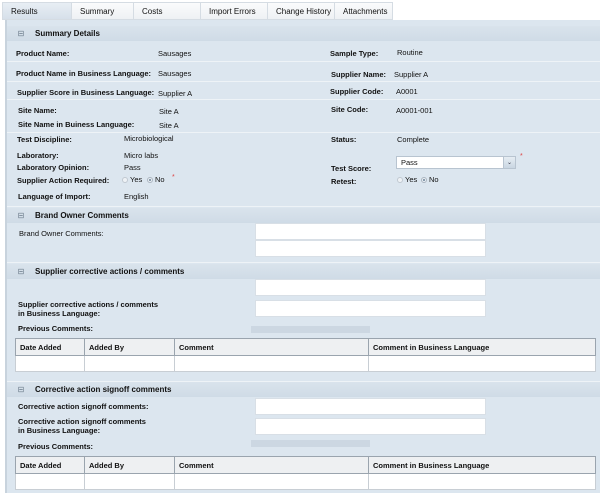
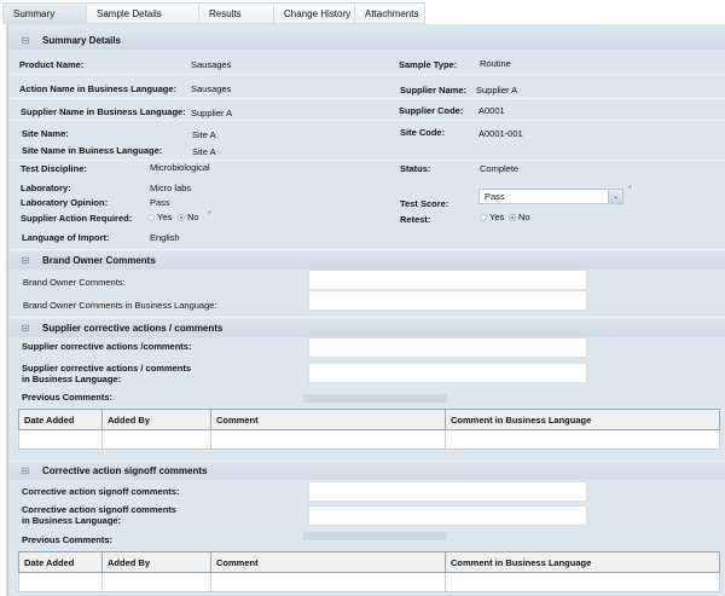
- Results
+ Summary
+ Sample Details
- Summary
+ Results
- Costs
- Import Errors
  Change History
  Attachments
  ⊟
  Summary Details
  Product Name:
  Sausages
  Sample Type:
  Routine
- Product Name in Business Language:
+ Action Name in Business Language:
  Sausages
  Supplier Name:
  Supplier A
- Supplier Score in Business Language:
+ Supplier Name in Business Language:
  Supplier A
  Supplier Code:
  A0001
  Site Name:
  Site A
  Site Code:
  A0001-001
  Site Name in Buiness Language:
  Site A
  Test Discipline:
  Microbiological
  Status:
  Complete
  Laboratory:
  Micro labs
  Laboratory Opinion:
  Pass
  Test Score:
  Pass
  Supplier Action Required:
  Yes
  No
  Retest:
  Yes
  No
  Language of Import:
  English
  ⊟
  Brand Owner Comments
  Brand Owner Comments:
+ Brand Owner Comments in Business Language:
  ⊟
  Supplier corrective actions / comments
+ Supplier corrective actions /comments:
  Supplier corrective actions / comments
  in Business Language:
  Previous Comments:
  Date Added	Added By	Comment	Comment in Business Language
  ⊟
  Corrective action signoff comments
  Corrective action signoff comments:
  Corrective action signoff comments
  in Business Language:
  Previous Comments:
  Date Added	Added By	Comment	Comment in Business Language
